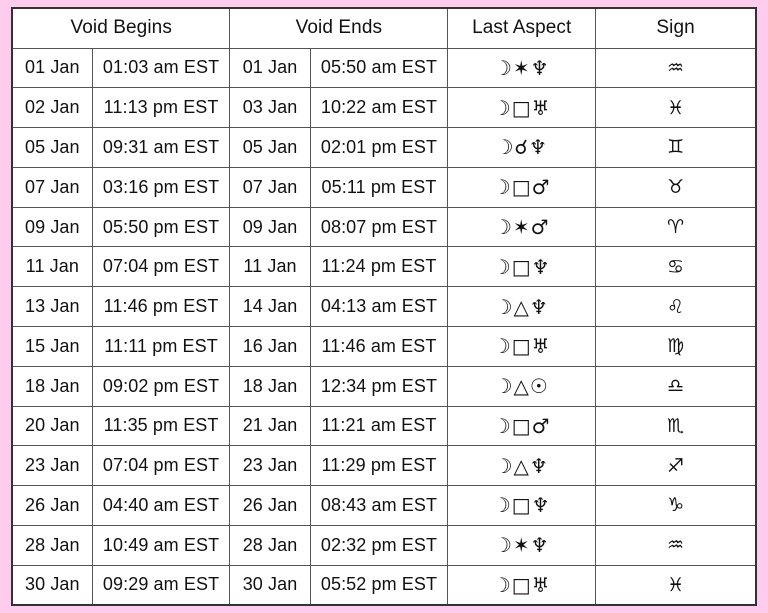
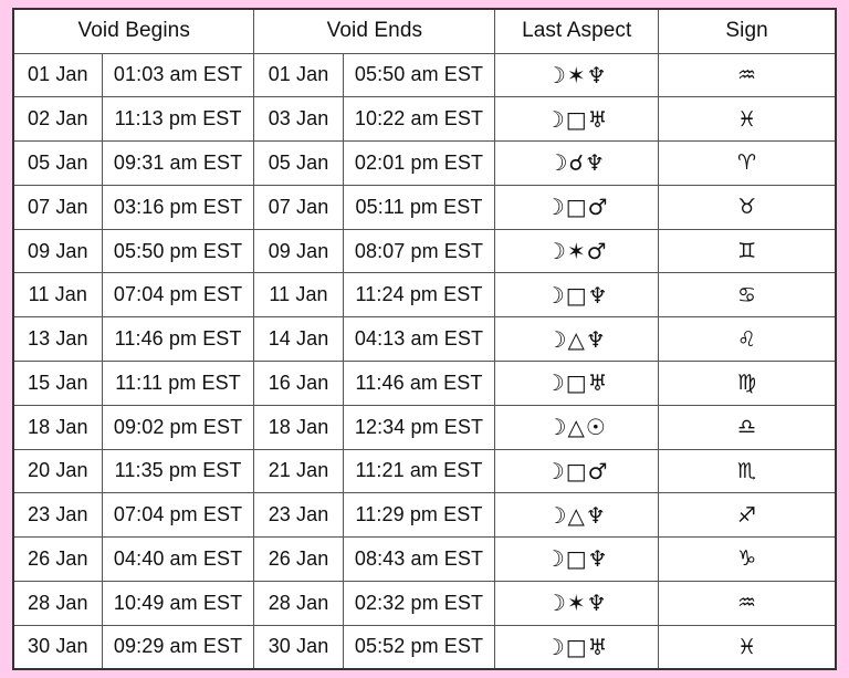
  Void Begins	Void Ends	Last Aspect	Sign
  01 Jan	01:03 am EST	01 Jan	05:50 am EST	☽✶♆	♒
  02 Jan	11:13 pm EST	03 Jan	10:22 am EST	☽□♅	♓
- 05 Jan	09:31 am EST	05 Jan	02:01 pm EST	☽☌♆	♊
+ 05 Jan	09:31 am EST	05 Jan	02:01 pm EST	☽☌♆	♈
  07 Jan	03:16 pm EST	07 Jan	05:11 pm EST	☽□♂	♉
- 09 Jan	05:50 pm EST	09 Jan	08:07 pm EST	☽✶♂	♈
+ 09 Jan	05:50 pm EST	09 Jan	08:07 pm EST	☽✶♂	♊
  11 Jan	07:04 pm EST	11 Jan	11:24 pm EST	☽□♆	♋
  13 Jan	11:46 pm EST	14 Jan	04:13 am EST	☽△♆	♌
  15 Jan	11:11 pm EST	16 Jan	11:46 am EST	☽□♅	♍
  18 Jan	09:02 pm EST	18 Jan	12:34 pm EST	☽△☉	♎
  20 Jan	11:35 pm EST	21 Jan	11:21 am EST	☽□♂	♏
  23 Jan	07:04 pm EST	23 Jan	11:29 pm EST	☽△♆	♐
  26 Jan	04:40 am EST	26 Jan	08:43 am EST	☽□♆	♑
  28 Jan	10:49 am EST	28 Jan	02:32 pm EST	☽✶♆	♒
  30 Jan	09:29 am EST	30 Jan	05:52 pm EST	☽□♅	♓
